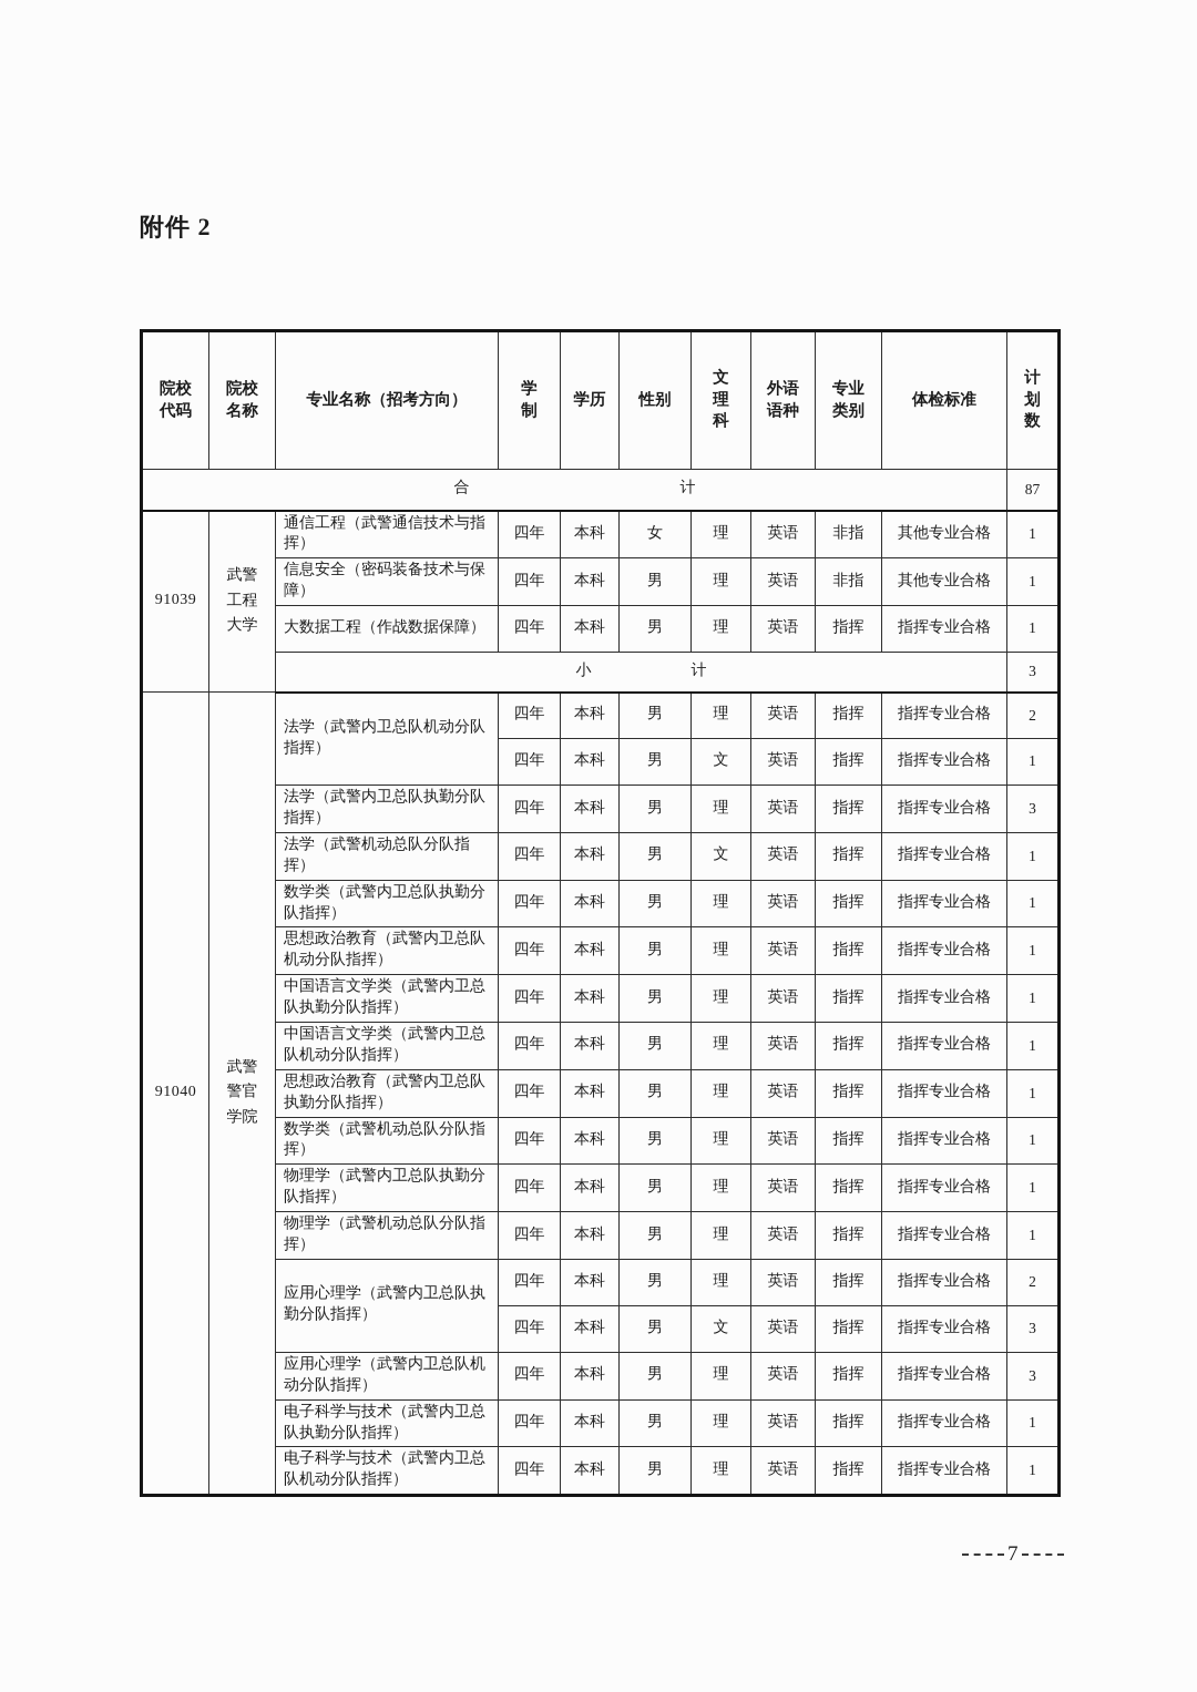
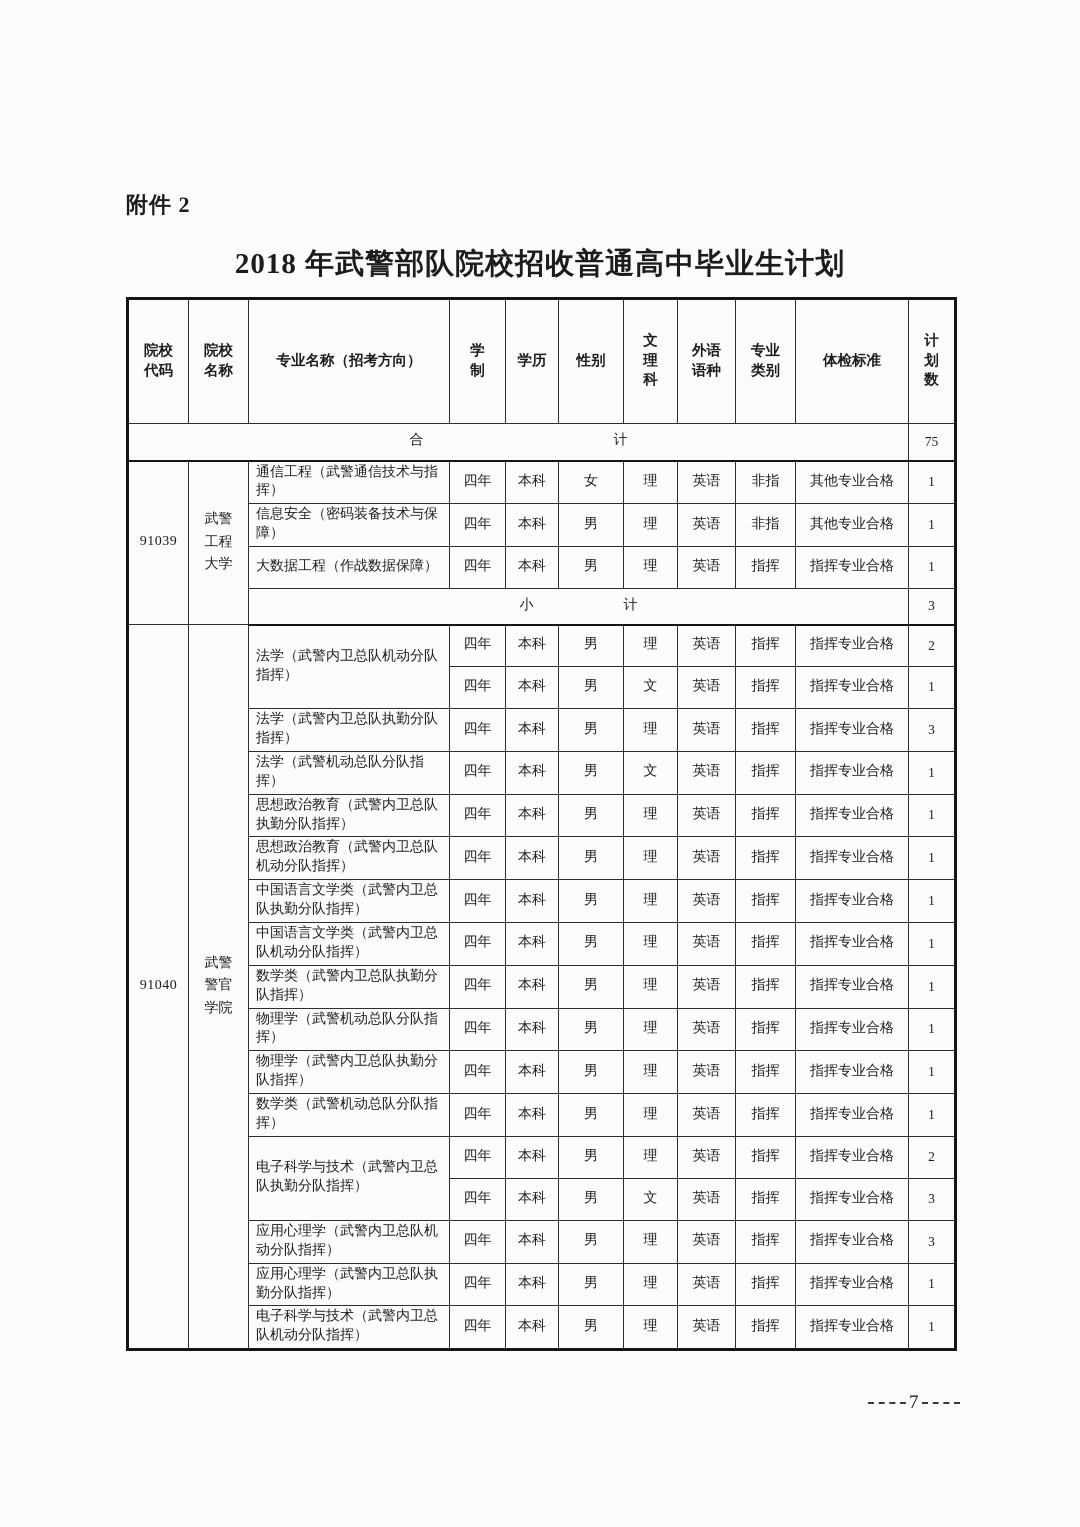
  附件 2
+ 2018 年武警部队院校招收普通高中毕业生计划
  院校代码	院校名称	专业名称（招考方向）	学制	学历	性别	文理科	外语语种	专业类别	体检标准	计划数
- 合 计	87
+ 合 计	75
  91039	武警工程大学	通信工程（武警通信技术与指挥）	四年	本科	女	理	英语	非指	其他专业合格	1
  信息安全（密码装备技术与保障）	四年	本科	男	理	英语	非指	其他专业合格	1
  大数据工程（作战数据保障）	四年	本科	男	理	英语	指挥	指挥专业合格	1
  小 计	3
  91040	武警警官学院	法学（武警内卫总队机动分队指挥）	四年	本科	男	理	英语	指挥	指挥专业合格	2
  四年	本科	男	文	英语	指挥	指挥专业合格	1
  法学（武警内卫总队执勤分队指挥）	四年	本科	男	理	英语	指挥	指挥专业合格	3
  法学（武警机动总队分队指挥）	四年	本科	男	文	英语	指挥	指挥专业合格	1
- 数学类（武警内卫总队执勤分队指挥）	四年	本科	男	理	英语	指挥	指挥专业合格	1
+ 思想政治教育（武警内卫总队执勤分队指挥）	四年	本科	男	理	英语	指挥	指挥专业合格	1
  思想政治教育（武警内卫总队机动分队指挥）	四年	本科	男	理	英语	指挥	指挥专业合格	1
  中国语言文学类（武警内卫总队执勤分队指挥）	四年	本科	男	理	英语	指挥	指挥专业合格	1
  中国语言文学类（武警内卫总队机动分队指挥）	四年	本科	男	理	英语	指挥	指挥专业合格	1
- 思想政治教育（武警内卫总队执勤分队指挥）	四年	本科	男	理	英语	指挥	指挥专业合格	1
+ 数学类（武警内卫总队执勤分队指挥）	四年	本科	男	理	英语	指挥	指挥专业合格	1
- 数学类（武警机动总队分队指挥）	四年	本科	男	理	英语	指挥	指挥专业合格	1
+ 物理学（武警机动总队分队指挥）	四年	本科	男	理	英语	指挥	指挥专业合格	1
  物理学（武警内卫总队执勤分队指挥）	四年	本科	男	理	英语	指挥	指挥专业合格	1
- 物理学（武警机动总队分队指挥）	四年	本科	男	理	英语	指挥	指挥专业合格	1
+ 数学类（武警机动总队分队指挥）	四年	本科	男	理	英语	指挥	指挥专业合格	1
- 应用心理学（武警内卫总队执勤分队指挥）	四年	本科	男	理	英语	指挥	指挥专业合格	2
+ 电子科学与技术（武警内卫总队执勤分队指挥）	四年	本科	男	理	英语	指挥	指挥专业合格	2
  四年	本科	男	文	英语	指挥	指挥专业合格	3
  应用心理学（武警内卫总队机动分队指挥）	四年	本科	男	理	英语	指挥	指挥专业合格	3
- 电子科学与技术（武警内卫总队执勤分队指挥）	四年	本科	男	理	英语	指挥	指挥专业合格	1
+ 应用心理学（武警内卫总队执勤分队指挥）	四年	本科	男	理	英语	指挥	指挥专业合格	1
  电子科学与技术（武警内卫总队机动分队指挥）	四年	本科	男	理	英语	指挥	指挥专业合格	1
  7
